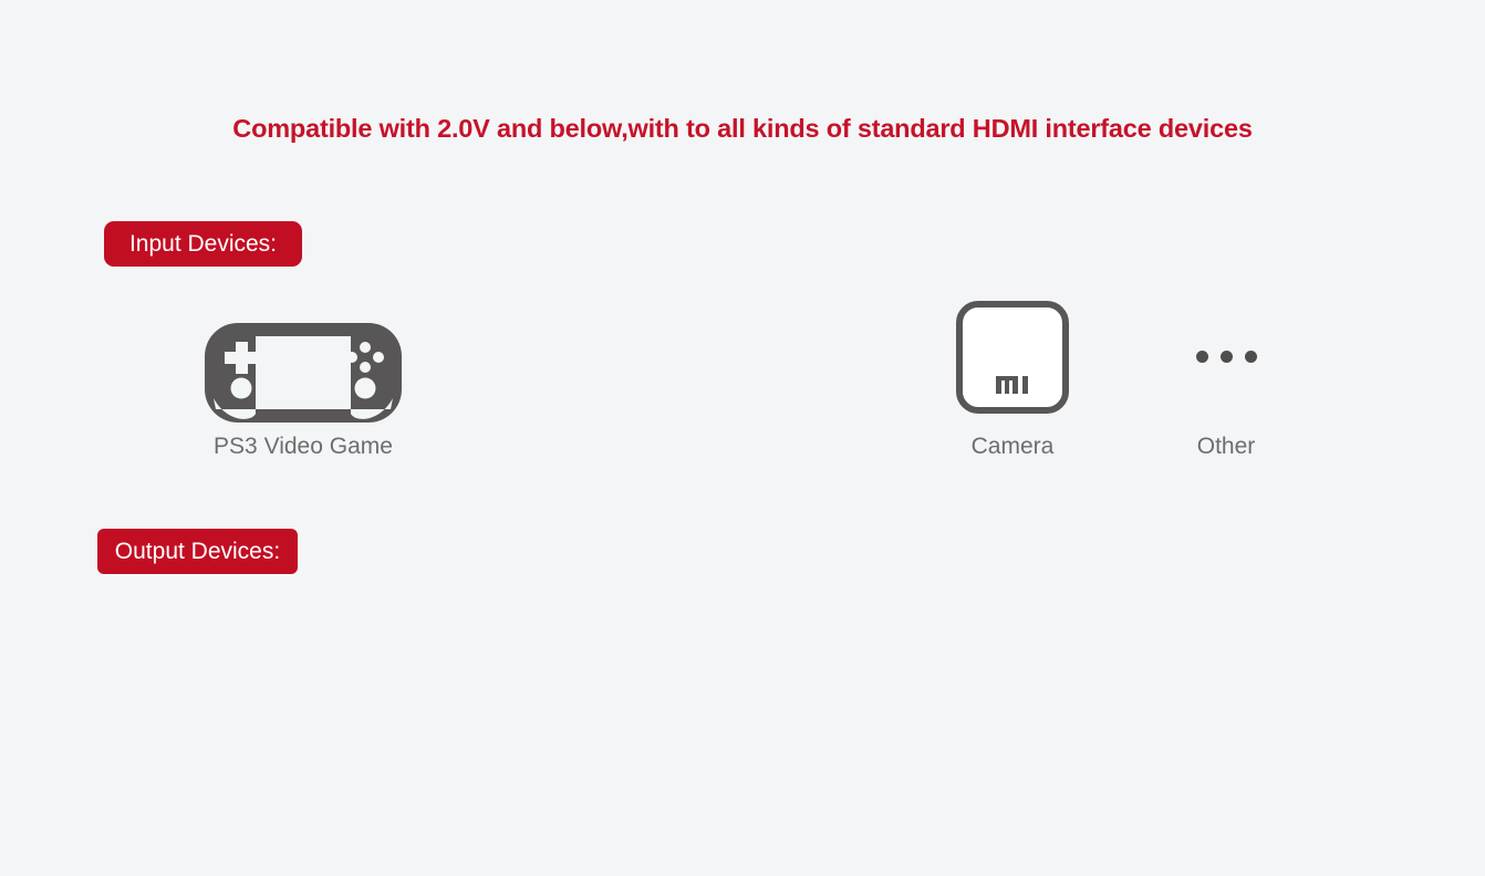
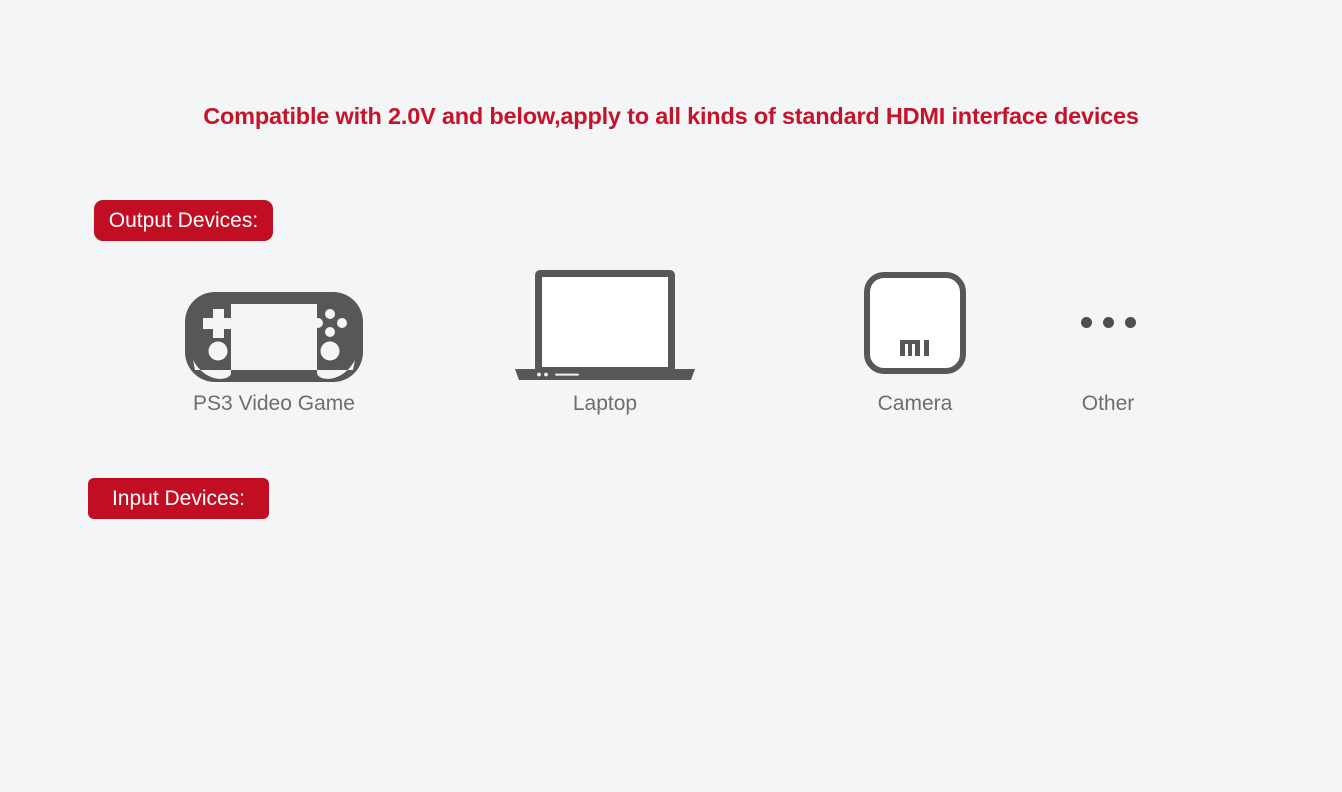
- Compatible with 2.0V and below,with to all kinds of standard HDMI interface devices
+ Compatible with 2.0V and below,apply to all kinds of standard HDMI interface devices
- Input Devices:
+ Output Devices:
  PS3 Video Game
+ Laptop
  Camera
  Other
- Output Devices:
+ Input Devices:
